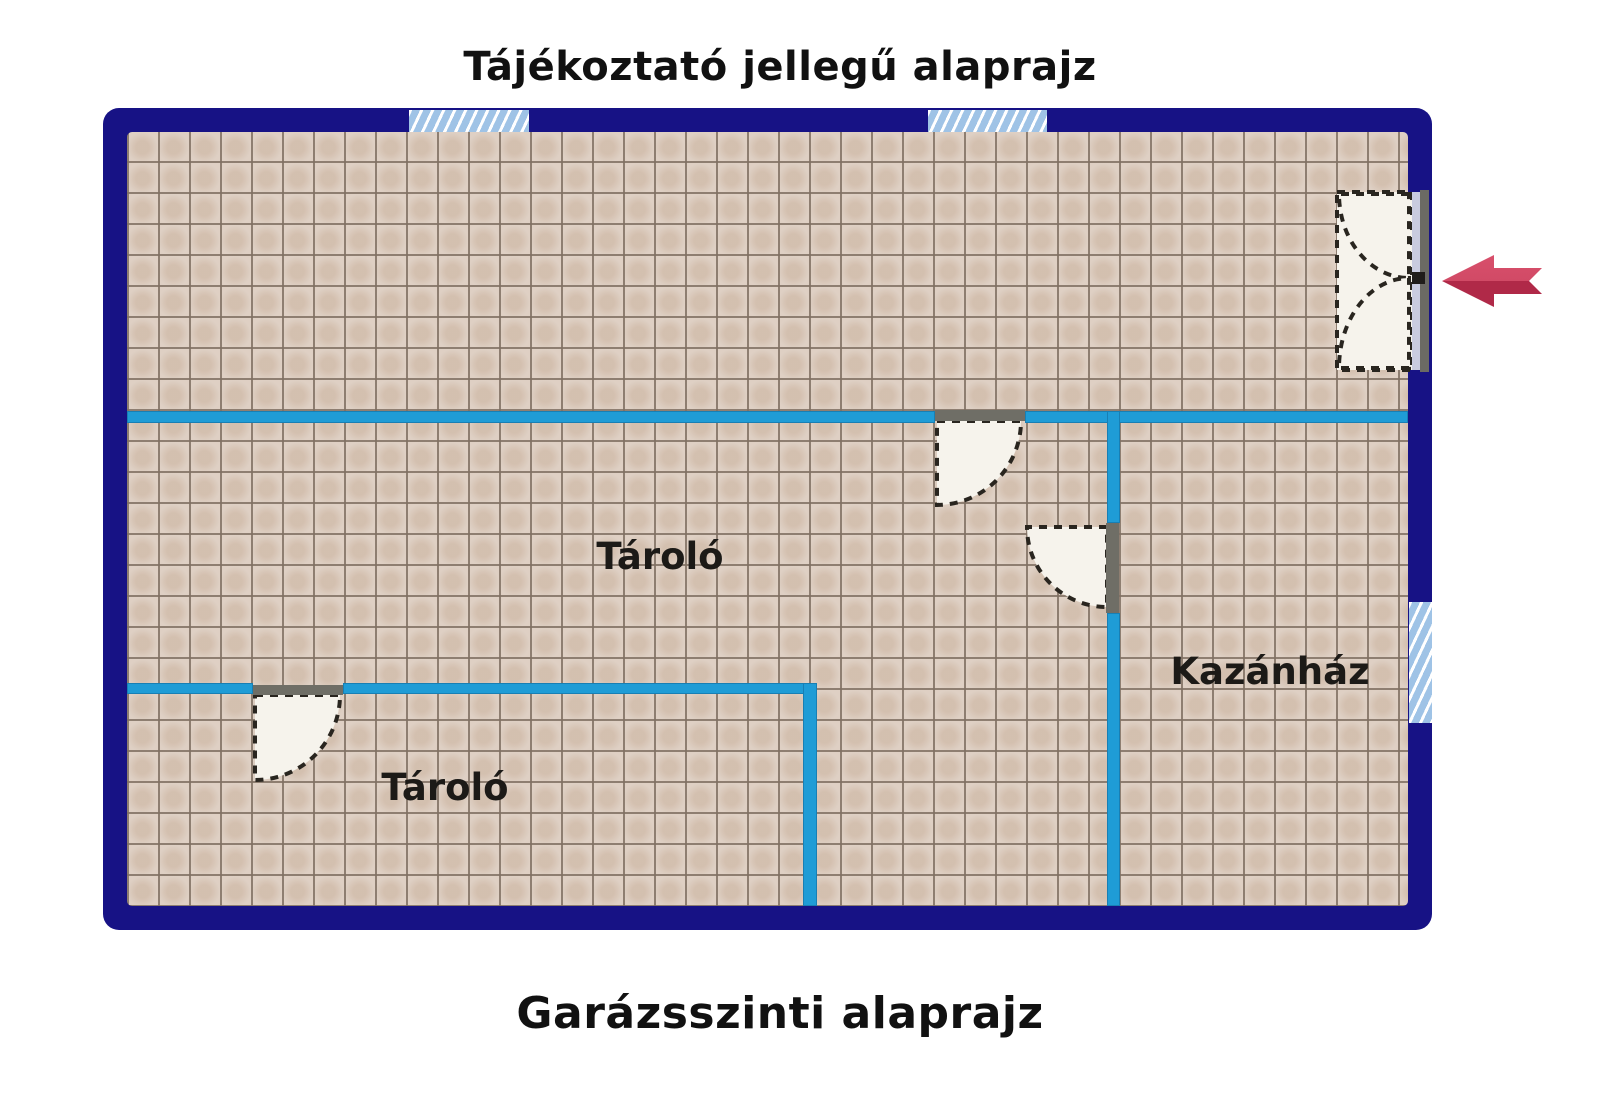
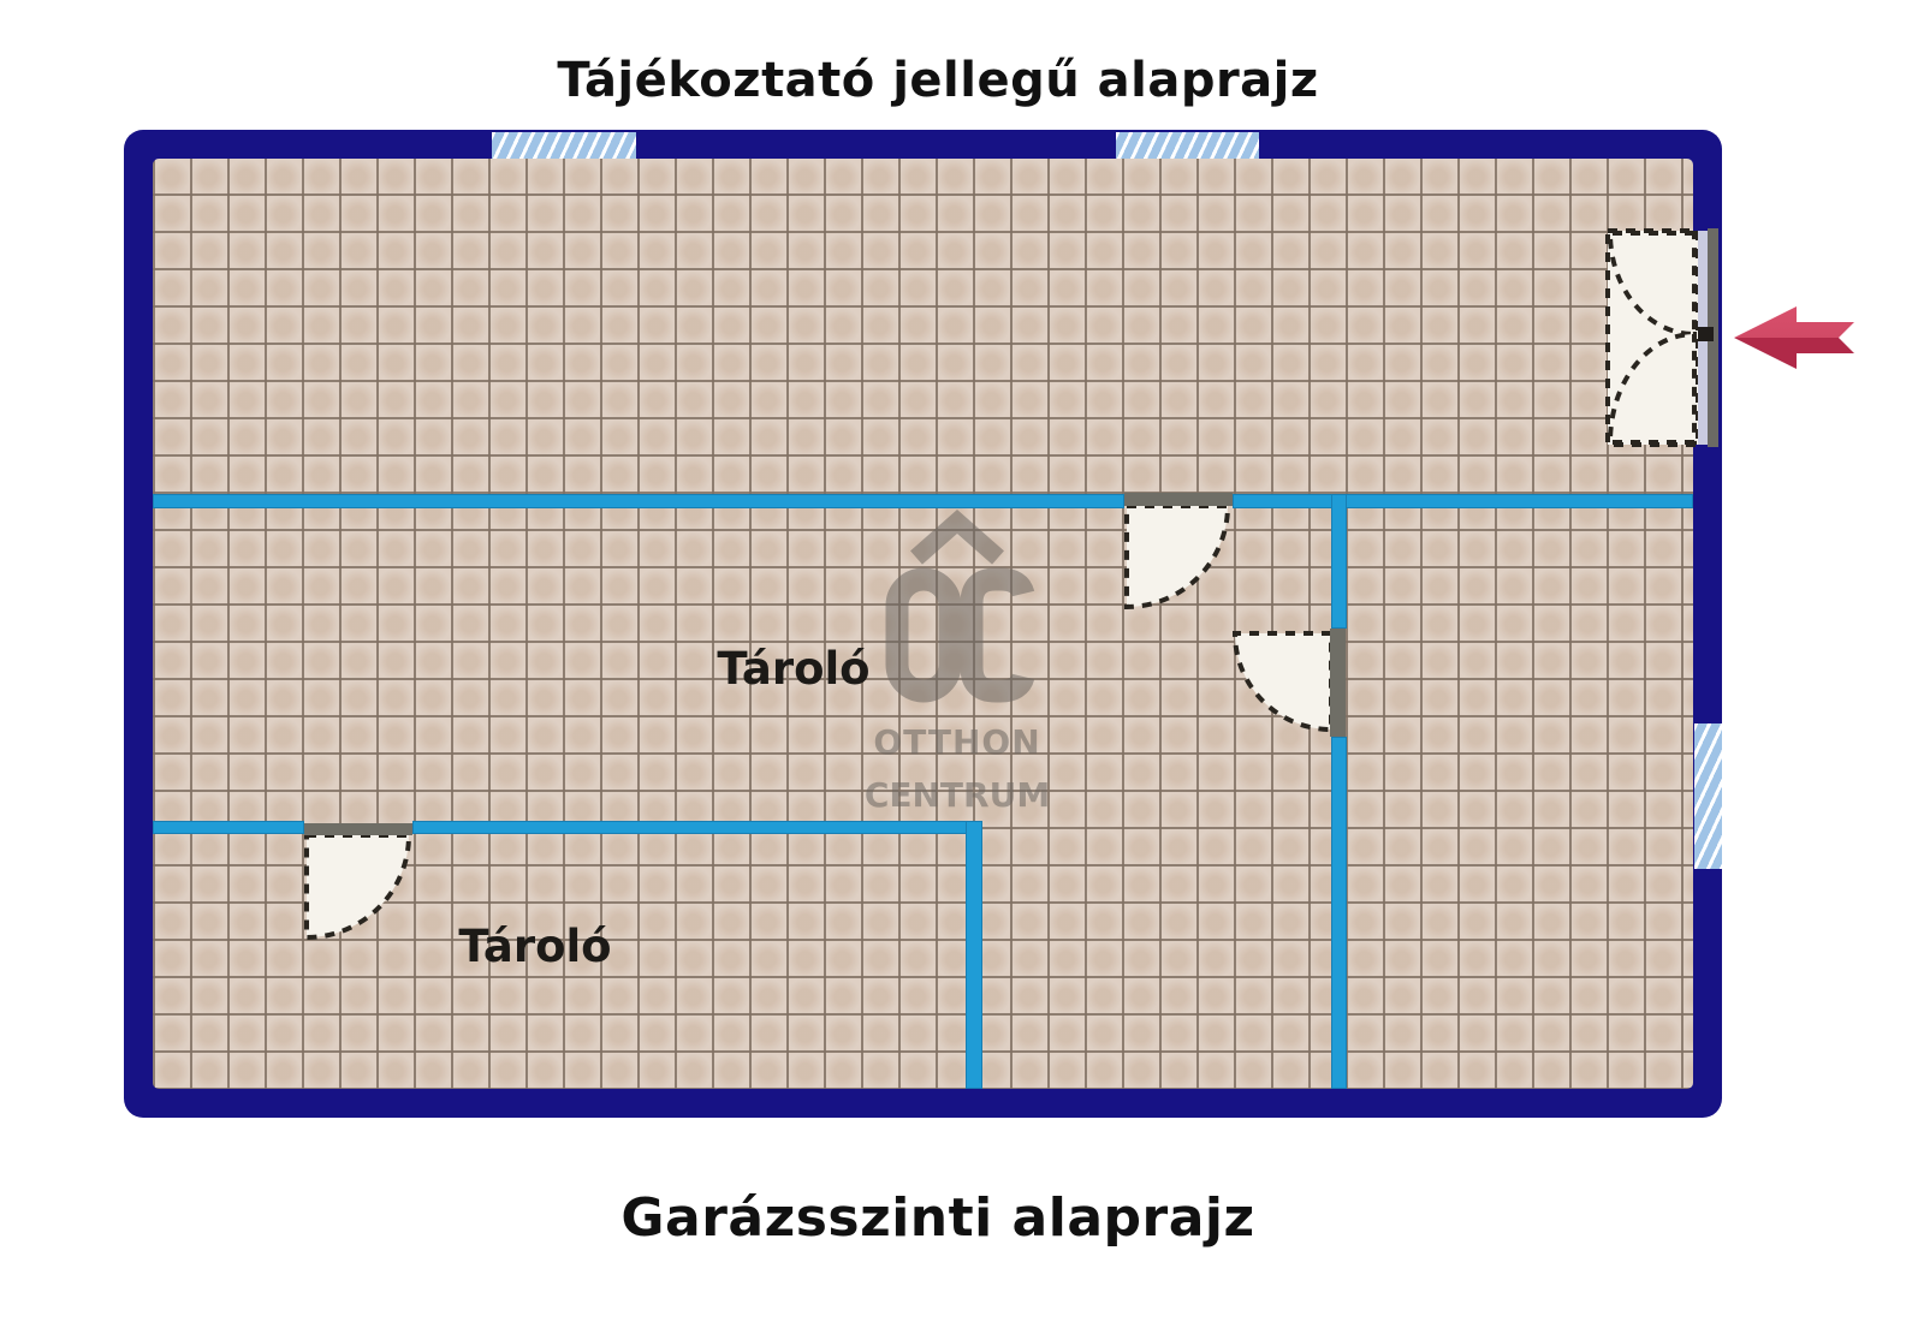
  Tájékoztató jellegű alaprajz
+ OTTHON
+ CENTRUM
  Tároló
- Kazánház
  Tároló
  Garázsszinti alaprajz
